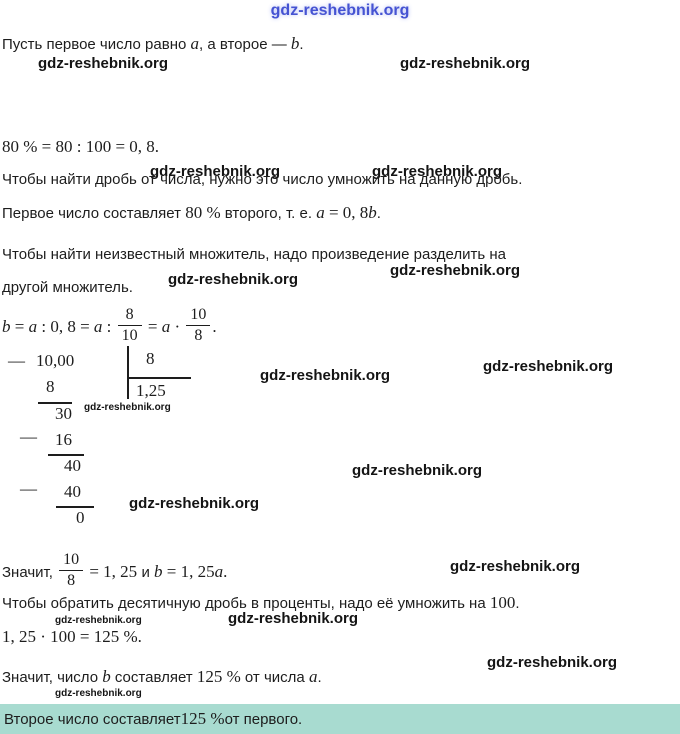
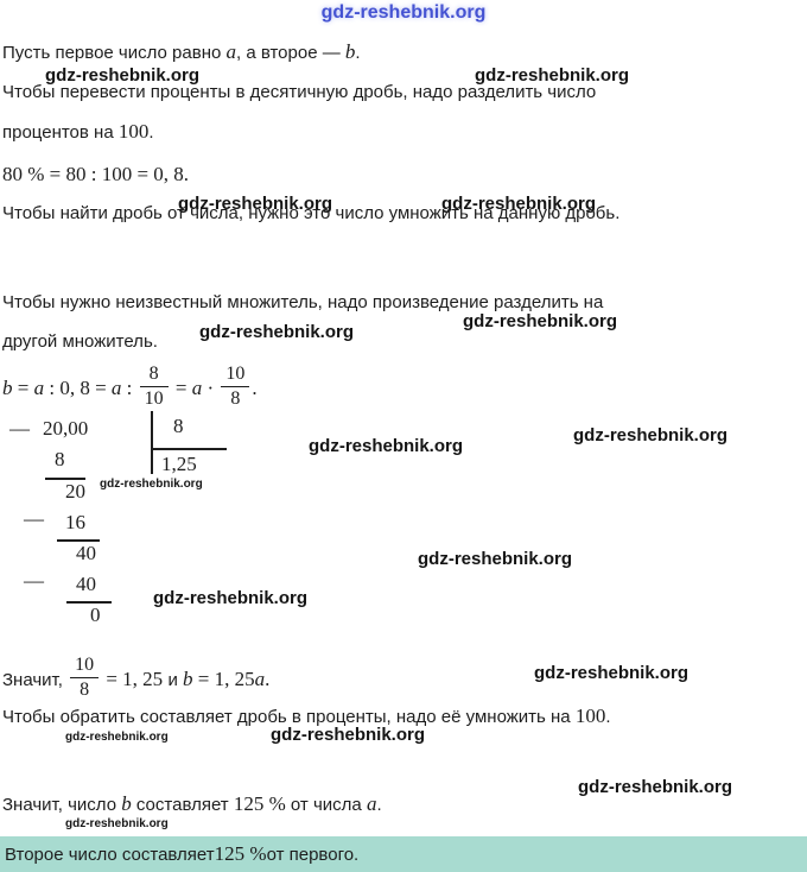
  gdz-reshebnik.org
  gdz-reshebnik.org
  gdz-reshebnik.org
  gdz-reshebnik.org
  gdz-reshebnik.org
  gdz-reshebnik.org
  gdz-reshebnik.org
  gdz-reshebnik.org
  gdz-reshebnik.org
  gdz-reshebnik.org
  gdz-reshebnik.org
  gdz-reshebnik.org
  gdz-reshebnik.org
  gdz-reshebnik.org
  gdz-reshebnik.org
  gdz-reshebnik.org
  gdz-reshebnik.org
  Пусть первое число равно a, а второе — b.
+ Чтобы перевести проценты в десятичную дробь, надо разделить число
+ процентов на 100.
  80 % = 80 : 100 = 0, 8.
  Чтобы найти дробь от числа, нужно это число умножить на данную дробь.
- Первое число составляет 80 % второго, т. е. a = 0, 8b.
- Чтобы найти неизвестный множитель, надо произведение разделить на
+ Чтобы нужно неизвестный множитель, надо произведение разделить на
  другой множитель.
  b = a : 0, 8 = a :
  8
  10
  = a ·
  10
  8
  .
  —
- 10,00
+ 20,00
  8
  1,25
  8
- 30
+ 20
  —
  16
  40
  —
  40
  0
  Значит,
  10
  8
  = 1, 25 и b = 1, 25a.
- Чтобы обратить десятичную дробь в проценты, надо её умножить на 100.
+ Чтобы обратить составляет дробь в проценты, надо её умножить на 100.
- 1, 25 · 100 = 125 %.
  Значит, число b составляет 125 % от числа a.
  Второе число составляет
  125 %
  от первого.
